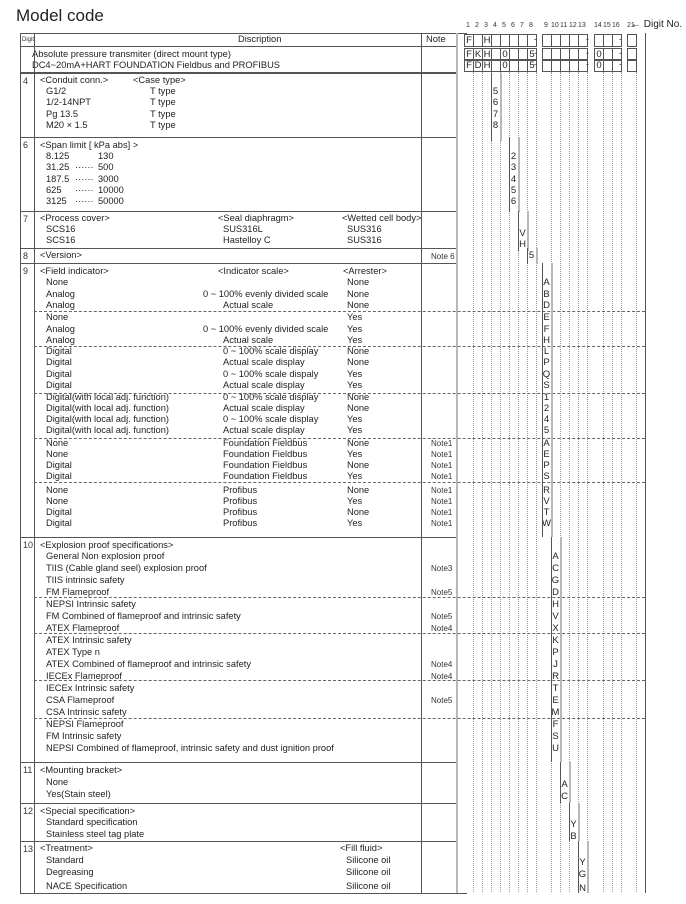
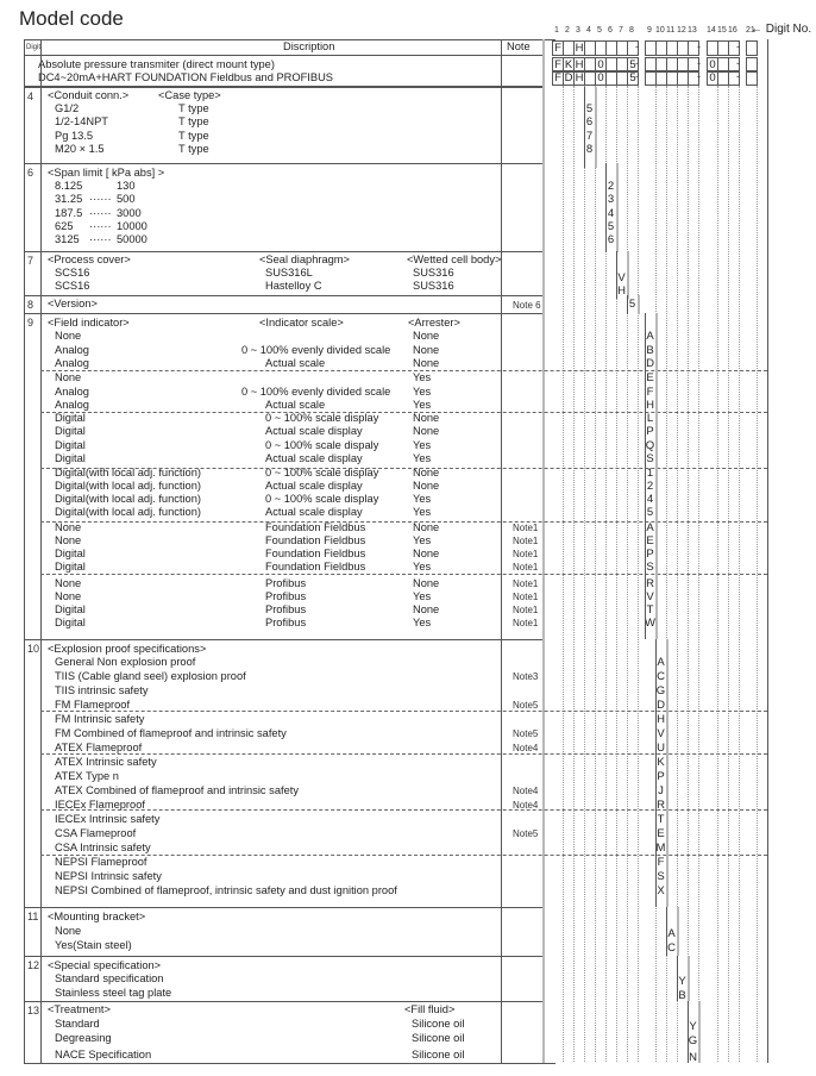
  Model code
  ← Digit No.
  Discription
  Note
  F
  H
  -
  -
  -
  F
  K
  H
  0
  5
  0
  -
  -
  -
  Absolute pressure transmiter (direct mount type)
  F
  D
  H
  0
  5
  0
  -
  -
  -
  DC4~20mA+HART FOUNDATION Fieldbus and PROFIBUS
  4
  6
  7
  8
  9
  10
  11
  12
  13
  <Conduit conn.>
  <Case type>
  G1/2
  T type
  5
  1/2-14NPT
  T type
  6
  Pg 13.5
  T type
  7
  M20 × 1.5
  T type
  8
  <Span limit [ kPa abs] >
  8.125
  130
  2
  31.25
  ······
  500
  3
  187.5
  ······
  3000
  4
  625
  ······
  10000
  5
  3125
  ······
  50000
  6
  <Process cover>
  <Seal diaphragm>
  <Wetted cell body>
  SCS16
  SUS316L
  SUS316
  V
  SCS16
  Hastelloy C
  SUS316
  H
  <Version>
  Note 6
  5
  <Field indicator>
  <Indicator scale>
  <Arrester>
  None
  None
  A
  Analog
  0 ~ 100% evenly divided scale
  None
  B
  Analog
  Actual scale
  None
  D
  None
  Yes
  E
  Analog
  0 ~ 100% evenly divided scale
  Yes
  F
  Analog
  Actual scale
  Yes
  H
  Digital
  0 ~ 100% scale display
  None
  L
  Digital
  Actual scale display
  None
  P
  Digital
  0 ~ 100% scale dispaly
  Yes
  Q
  Digital
  Actual scale display
  Yes
  S
  Digital(with local adj. function)
  0 ~ 100% scale display
  None
  1
  Digital(with local adj. function)
  Actual scale display
  None
  2
  Digital(with local adj. function)
  0 ~ 100% scale display
  Yes
  4
  Digital(with local adj. function)
  Actual scale display
  Yes
  5
  None
  Foundation Fieldbus
  None
  Note1
  A
  None
  Foundation Fieldbus
  Yes
  Note1
  E
  Digital
  Foundation Fieldbus
  None
  Note1
  P
  Digital
  Foundation Fieldbus
  Yes
  Note1
  S
  None
  Profibus
  None
  Note1
  R
  None
  Profibus
  Yes
  Note1
  V
  Digital
  Profibus
  None
  Note1
  T
  Digital
  Profibus
  Yes
  Note1
  W
  <Explosion proof specifications>
  General Non explosion proof
  A
  TIIS (Cable gland seel) explosion proof
  Note3
  C
  TIIS intrinsic safety
  G
  FM Flameproof
  Note5
  D
- NEPSI Intrinsic safety
+ FM Intrinsic safety
  H
  FM Combined of flameproof and intrinsic safety
  Note5
  V
  ATEX Flameproof
  Note4
- X
+ U
  ATEX Intrinsic safety
  K
  ATEX Type n
  P
  ATEX Combined of flameproof and intrinsic safety
  Note4
  J
  IECEx Flameproof
  Note4
  R
  IECEx Intrinsic safety
  T
  CSA Flameproof
  Note5
  E
  CSA Intrinsic safety
  M
  NEPSI Flameproof
  F
- FM Intrinsic safety
+ NEPSI Intrinsic safety
  S
  NEPSI Combined of flameproof, intrinsic safety and dust ignition proof
- U
+ X
  <Mounting bracket>
  None
  A
  Yes(Stain steel)
  C
  <Special specification>
  Standard specification
  Y
  Stainless steel tag plate
  B
  <Treatment>
  <Fill fluid>
  Standard
  Silicone oil
  Y
  Degreasing
  Silicone oil
  G
  NACE Specification
  Silicone oil
  N
